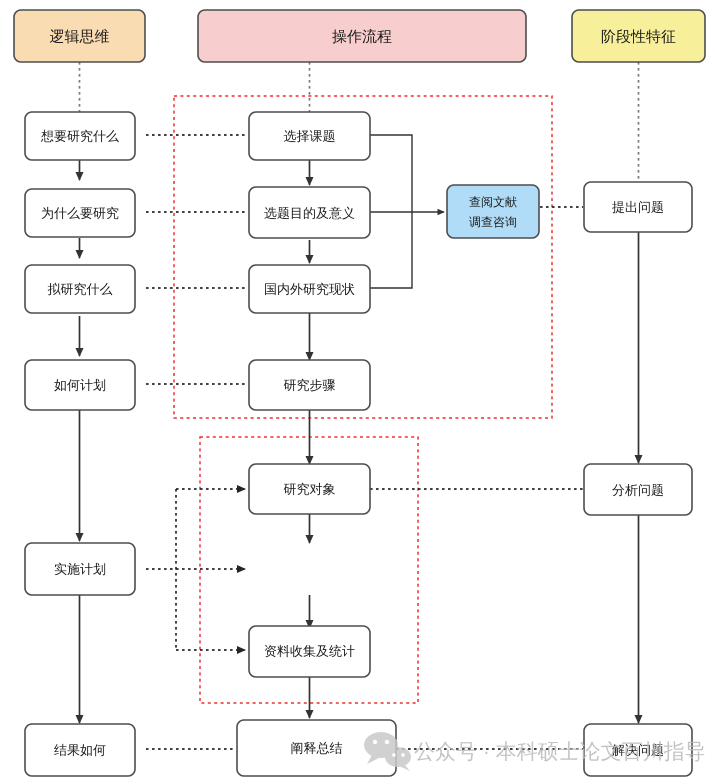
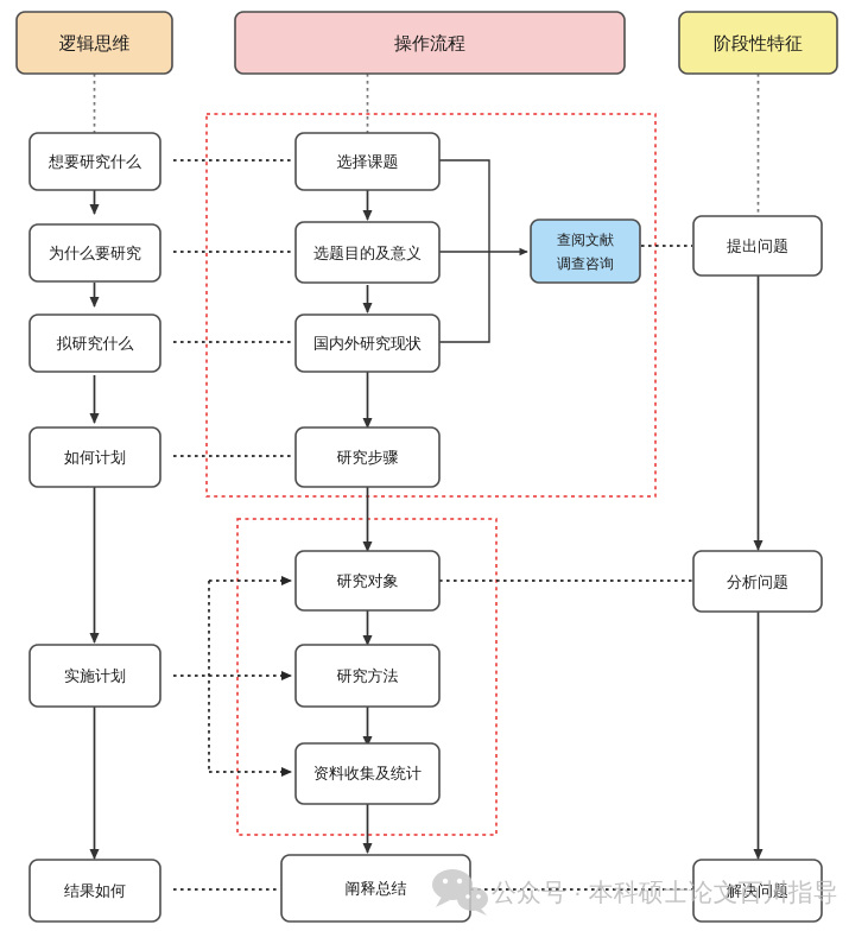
  逻辑思维
  操作流程
  阶段性特征
  想要研究什么
  为什么要研究
  拟研究什么
  如何计划
  实施计划
  结果如何
  选择课题
  选题目的及意义
  国内外研究现状
  研究步骤
  研究对象
+ 研究方法
  资料收集及统计
  阐释总结
  查阅文献
  调查咨询
  提出问题
  分析问题
  解决问题
  公众号 · 本科硕士论文百川指导
